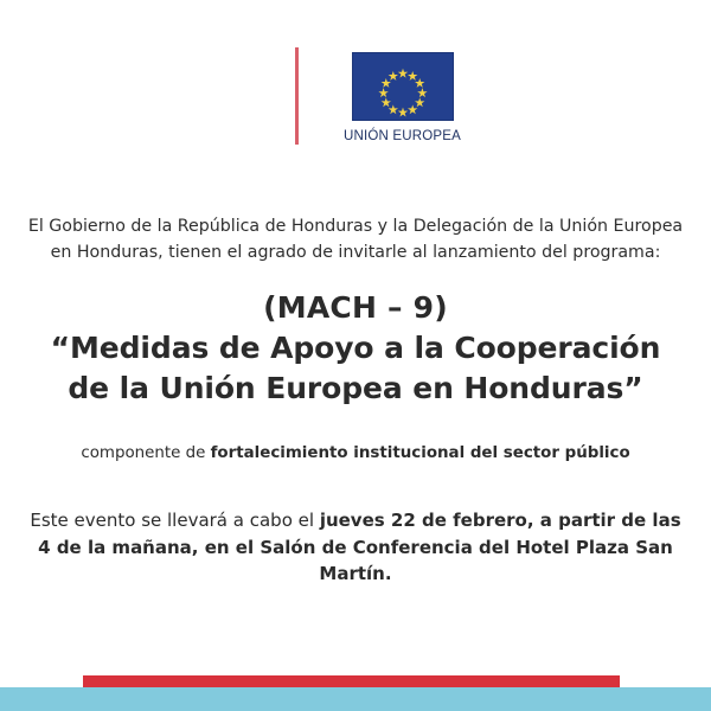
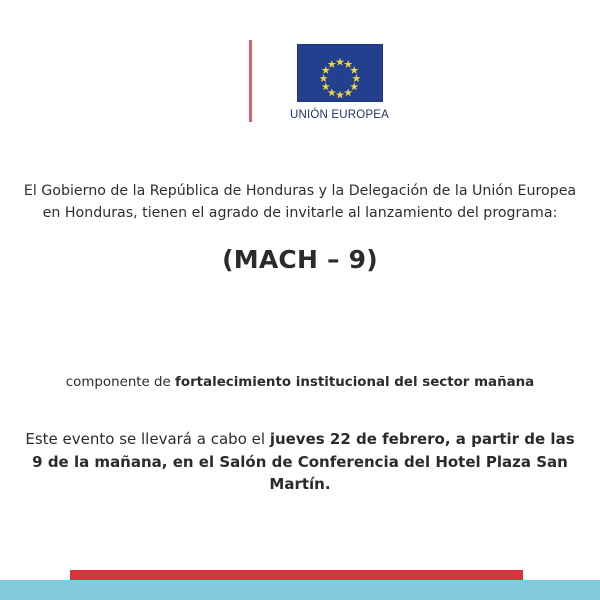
  UNIÓN EUROPEA
  El Gobierno de la República de Honduras y la Delegación de la Unión Europea en Honduras, tienen el agrado de invitarle al lanzamiento del programa:
  (MACH – 9)
- “Medidas de Apoyo a la Cooperación de la Unión Europea en Honduras”
- componente de fortalecimiento institucional del sector público
+ componente de fortalecimiento institucional del sector mañana
- Este evento se llevará a cabo el jueves 22 de febrero, a partir de las 4 de la mañana, en el Salón de Conferencia del Hotel Plaza San Martín.
+ Este evento se llevará a cabo el jueves 22 de febrero, a partir de las 9 de la mañana, en el Salón de Conferencia del Hotel Plaza San Martín.
